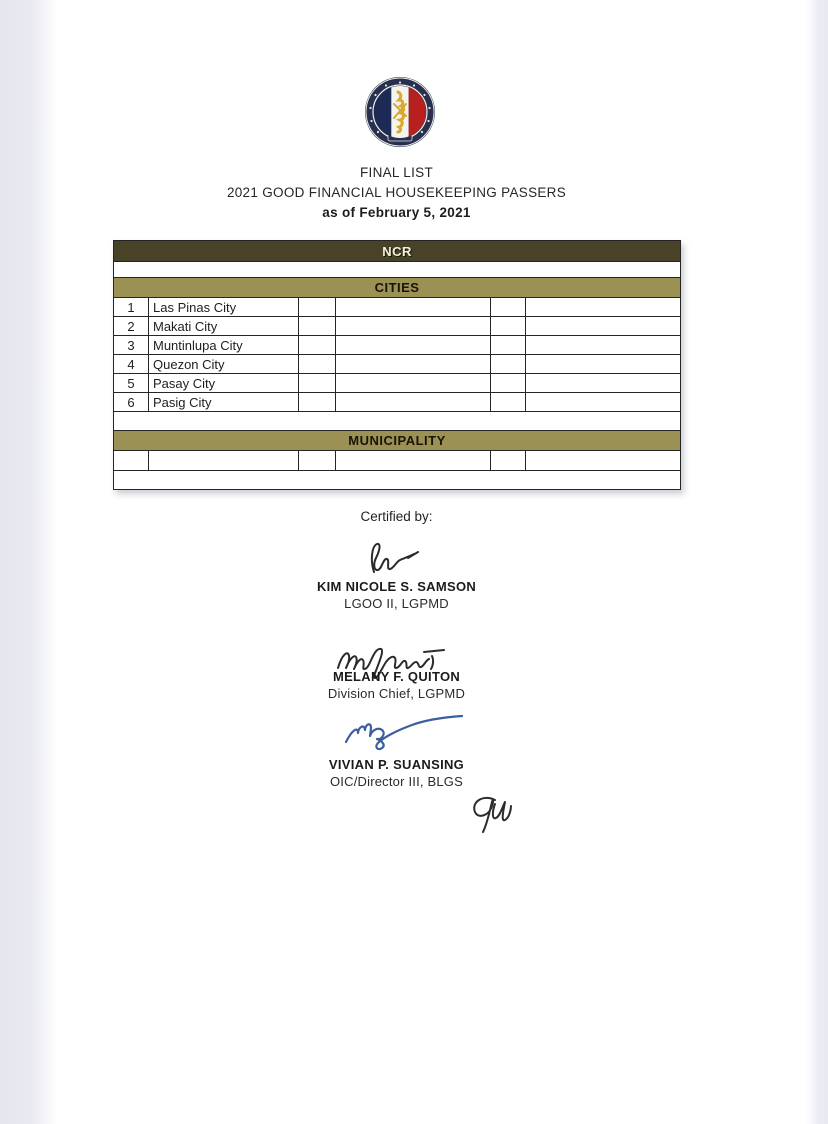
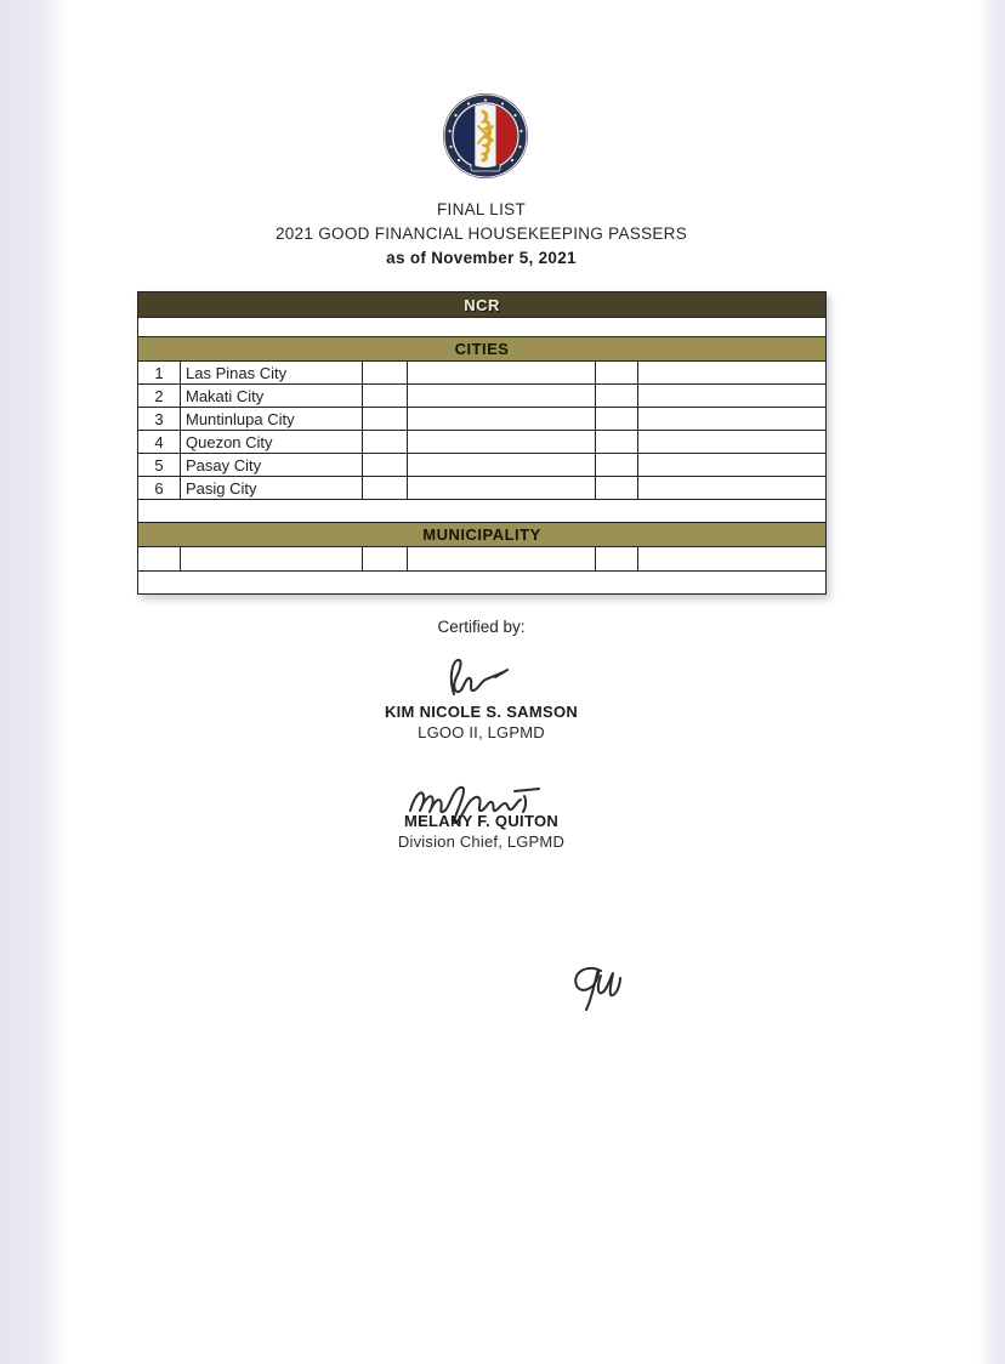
  FINAL LIST
  2021 GOOD FINANCIAL HOUSEKEEPING PASSERS
- as of February 5, 2021
+ as of November 5, 2021
  NCR
  CITIES
  1	Las Pinas City
  2	Makati City
  3	Muntinlupa City
  4	Quezon City
  5	Pasay City
  6	Pasig City
  MUNICIPALITY
  Certified by:
  KIM NICOLE S. SAMSON
  LGOO II, LGPMD
  MELANY F. QUITON
  Division Chief, LGPMD
- VIVIAN P. SUANSING
- OIC/Director III, BLGS
